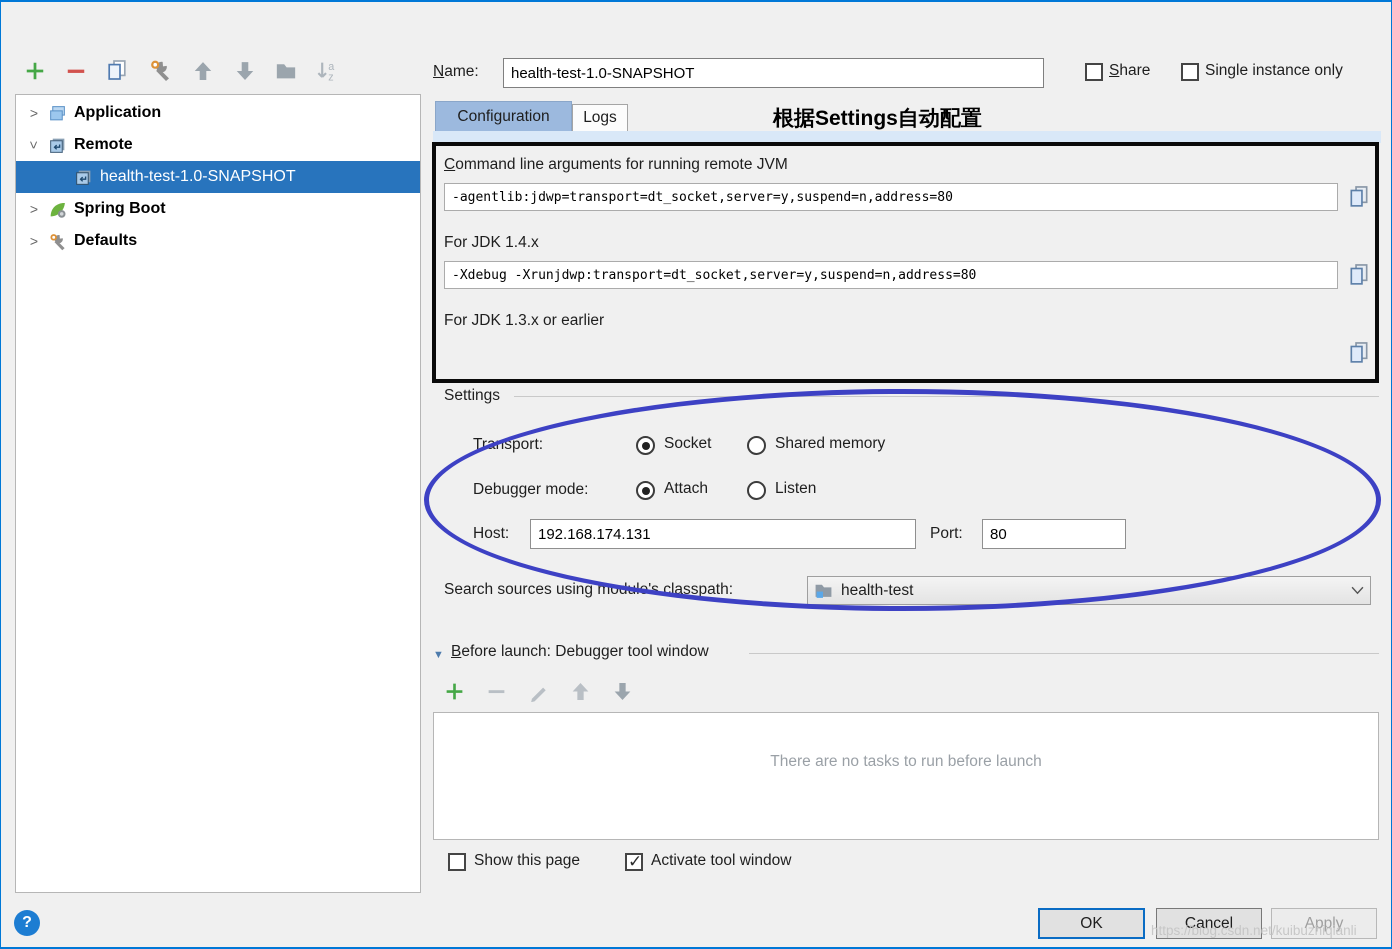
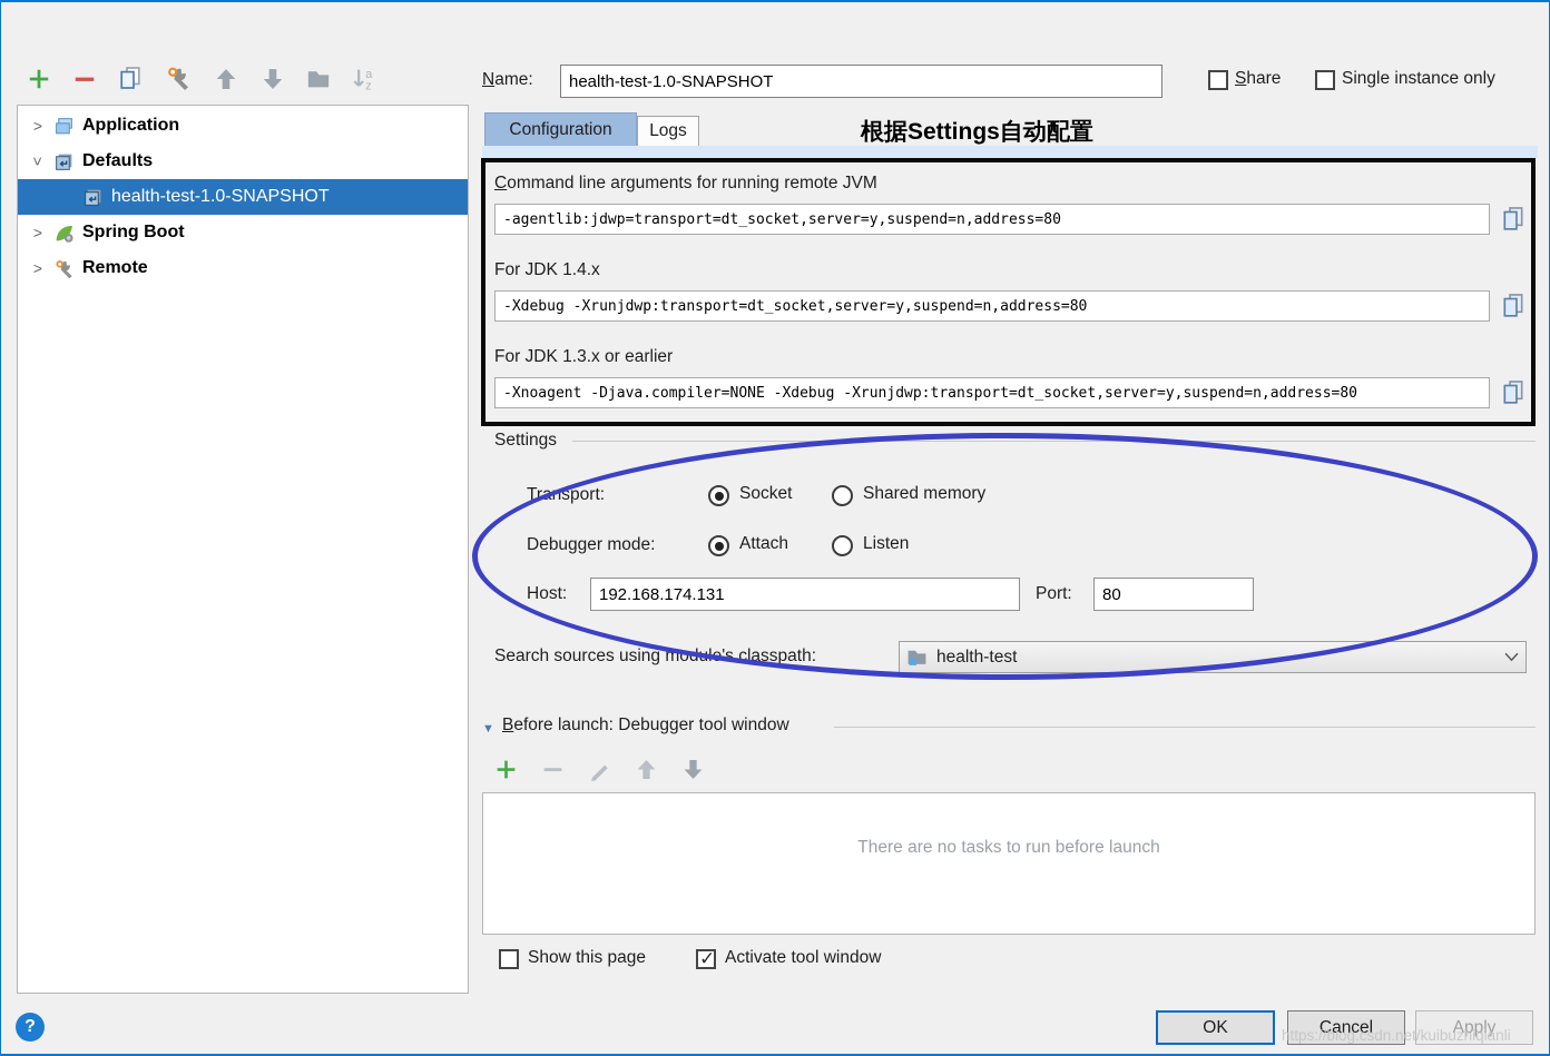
  a
  z
  >
  Application
- Remote
+ Defaults
  health-test-1.0-SNAPSHOT
  >
  Spring Boot
  >
- Defaults
+ Remote
  Name:
  health-test-1.0-SNAPSHOT
  Share
  Single instance only
  Configuration
  Logs
  根据Settings自动配置
  Command line arguments for running remote JVM
  -agentlib:jdwp=transport=dt_socket,server=y,suspend=n,address=80
  For JDK 1.4.x
  -Xdebug -Xrunjdwp:transport=dt_socket,server=y,suspend=n,address=80
  For JDK 1.3.x or earlier
+ -Xnoagent -Djava.compiler=NONE -Xdebug -Xrunjdwp:transport=dt_socket,server=y,suspend=n,address=80
  Settings
  Transport:
  Socket
  Shared memory
  Debugger mode:
  Attach
  Listen
  Host:
  192.168.174.131
  Port:
  80
  Search sources using module's classpath:
  health-test
  ▼
  Before launch: Debugger tool window
  There are no tasks to run before launch
  Show this page
  ✓
  Activate tool window
  OK
  Cancel
  Apply
  ?
  https://blog.csdn.net/kuibuzhiqianli
